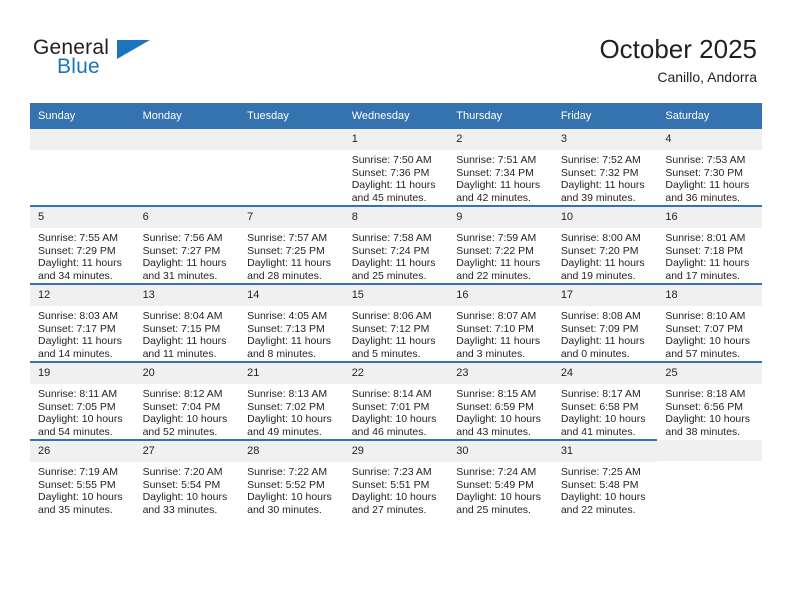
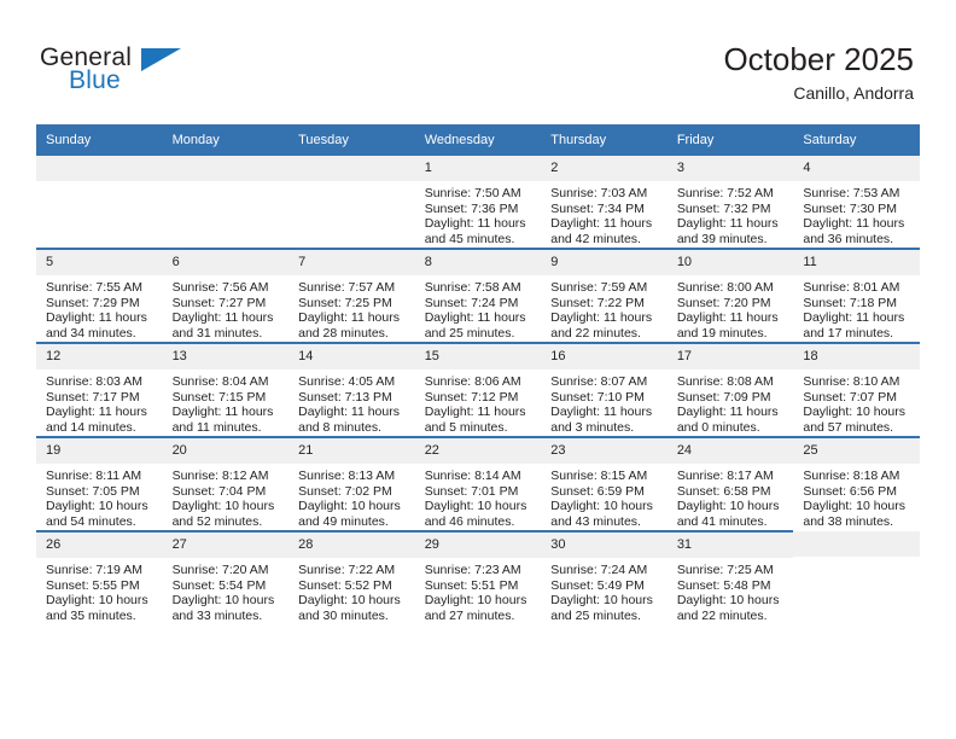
  General
  Blue
  October 2025
  Canillo, Andorra
  Sunday	Monday	Tuesday	Wednesday	Thursday	Friday	Saturday
- 			1Sunrise: 7:50 AMSunset: 7:36 PMDaylight: 11 hours and 45 minutes.	2Sunrise: 7:51 AMSunset: 7:34 PMDaylight: 11 hours and 42 minutes.	3Sunrise: 7:52 AMSunset: 7:32 PMDaylight: 11 hours and 39 minutes.	4Sunrise: 7:53 AMSunset: 7:30 PMDaylight: 11 hours and 36 minutes.
+ 			1Sunrise: 7:50 AMSunset: 7:36 PMDaylight: 11 hours and 45 minutes.	2Sunrise: 7:03 AMSunset: 7:34 PMDaylight: 11 hours and 42 minutes.	3Sunrise: 7:52 AMSunset: 7:32 PMDaylight: 11 hours and 39 minutes.	4Sunrise: 7:53 AMSunset: 7:30 PMDaylight: 11 hours and 36 minutes.
- 5Sunrise: 7:55 AMSunset: 7:29 PMDaylight: 11 hours and 34 minutes.	6Sunrise: 7:56 AMSunset: 7:27 PMDaylight: 11 hours and 31 minutes.	7Sunrise: 7:57 AMSunset: 7:25 PMDaylight: 11 hours and 28 minutes.	8Sunrise: 7:58 AMSunset: 7:24 PMDaylight: 11 hours and 25 minutes.	9Sunrise: 7:59 AMSunset: 7:22 PMDaylight: 11 hours and 22 minutes.	10Sunrise: 8:00 AMSunset: 7:20 PMDaylight: 11 hours and 19 minutes.	16Sunrise: 8:01 AMSunset: 7:18 PMDaylight: 11 hours and 17 minutes.
+ 5Sunrise: 7:55 AMSunset: 7:29 PMDaylight: 11 hours and 34 minutes.	6Sunrise: 7:56 AMSunset: 7:27 PMDaylight: 11 hours and 31 minutes.	7Sunrise: 7:57 AMSunset: 7:25 PMDaylight: 11 hours and 28 minutes.	8Sunrise: 7:58 AMSunset: 7:24 PMDaylight: 11 hours and 25 minutes.	9Sunrise: 7:59 AMSunset: 7:22 PMDaylight: 11 hours and 22 minutes.	10Sunrise: 8:00 AMSunset: 7:20 PMDaylight: 11 hours and 19 minutes.	11Sunrise: 8:01 AMSunset: 7:18 PMDaylight: 11 hours and 17 minutes.
  12Sunrise: 8:03 AMSunset: 7:17 PMDaylight: 11 hours and 14 minutes.	13Sunrise: 8:04 AMSunset: 7:15 PMDaylight: 11 hours and 11 minutes.	14Sunrise: 4:05 AMSunset: 7:13 PMDaylight: 11 hours and 8 minutes.	15Sunrise: 8:06 AMSunset: 7:12 PMDaylight: 11 hours and 5 minutes.	16Sunrise: 8:07 AMSunset: 7:10 PMDaylight: 11 hours and 3 minutes.	17Sunrise: 8:08 AMSunset: 7:09 PMDaylight: 11 hours and 0 minutes.	18Sunrise: 8:10 AMSunset: 7:07 PMDaylight: 10 hours and 57 minutes.
  19Sunrise: 8:11 AMSunset: 7:05 PMDaylight: 10 hours and 54 minutes.	20Sunrise: 8:12 AMSunset: 7:04 PMDaylight: 10 hours and 52 minutes.	21Sunrise: 8:13 AMSunset: 7:02 PMDaylight: 10 hours and 49 minutes.	22Sunrise: 8:14 AMSunset: 7:01 PMDaylight: 10 hours and 46 minutes.	23Sunrise: 8:15 AMSunset: 6:59 PMDaylight: 10 hours and 43 minutes.	24Sunrise: 8:17 AMSunset: 6:58 PMDaylight: 10 hours and 41 minutes.	25Sunrise: 8:18 AMSunset: 6:56 PMDaylight: 10 hours and 38 minutes.
  26Sunrise: 7:19 AMSunset: 5:55 PMDaylight: 10 hours and 35 minutes.	27Sunrise: 7:20 AMSunset: 5:54 PMDaylight: 10 hours and 33 minutes.	28Sunrise: 7:22 AMSunset: 5:52 PMDaylight: 10 hours and 30 minutes.	29Sunrise: 7:23 AMSunset: 5:51 PMDaylight: 10 hours and 27 minutes.	30Sunrise: 7:24 AMSunset: 5:49 PMDaylight: 10 hours and 25 minutes.	31Sunrise: 7:25 AMSunset: 5:48 PMDaylight: 10 hours and 22 minutes.
